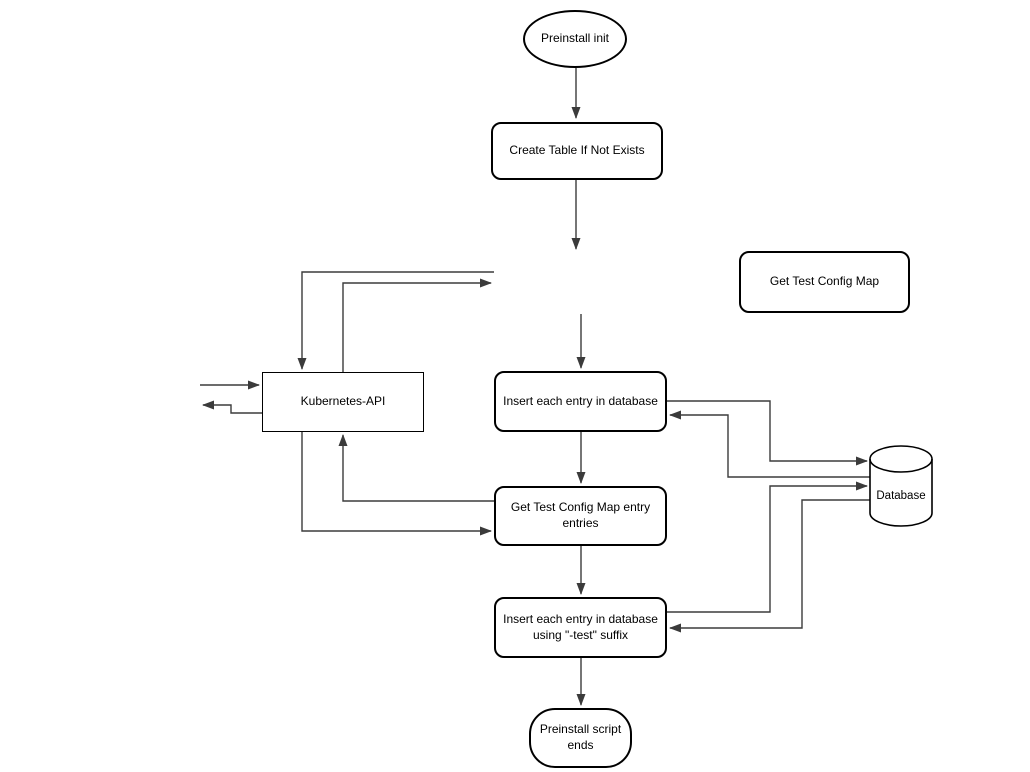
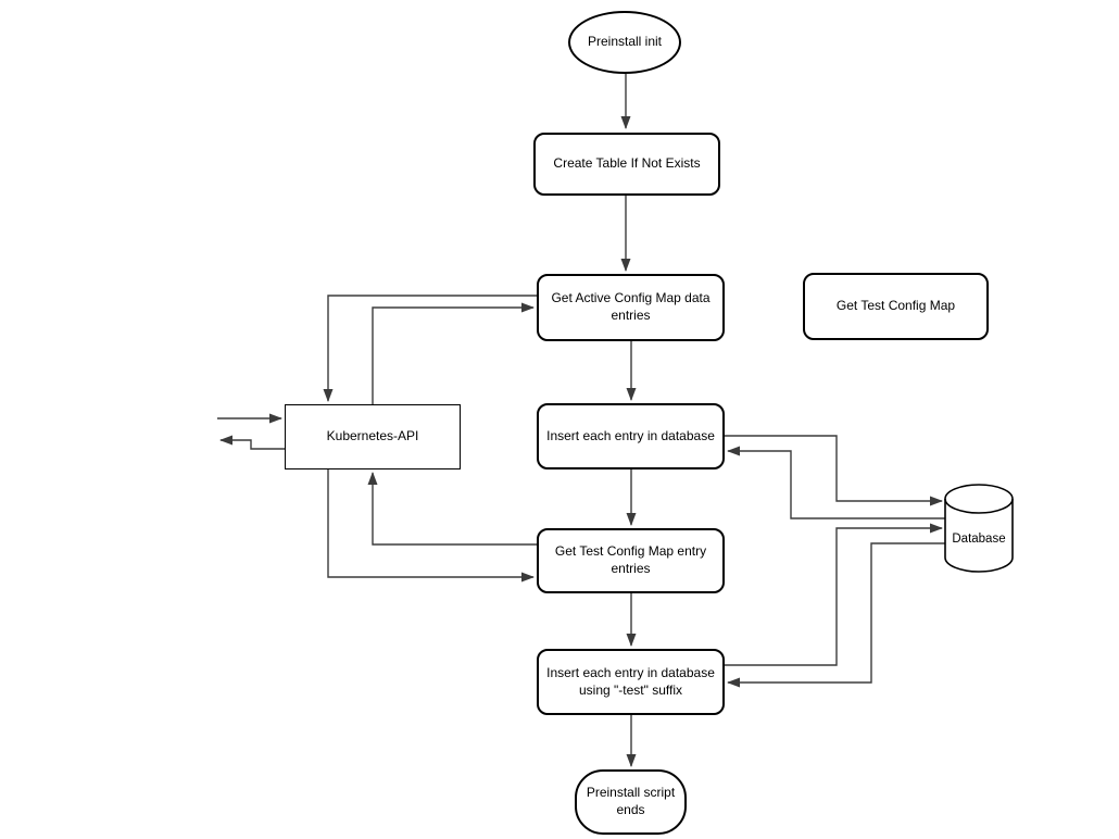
  Preinstall init
  Create Table If Not Exists
+ Get Active Config Map data entries
  Get Test Config Map
  Kubernetes-API
  Insert each entry in database
  Get Test Config Map entry entries
  Insert each entry in database using "-test" suffix
  Preinstall script ends
  Database
